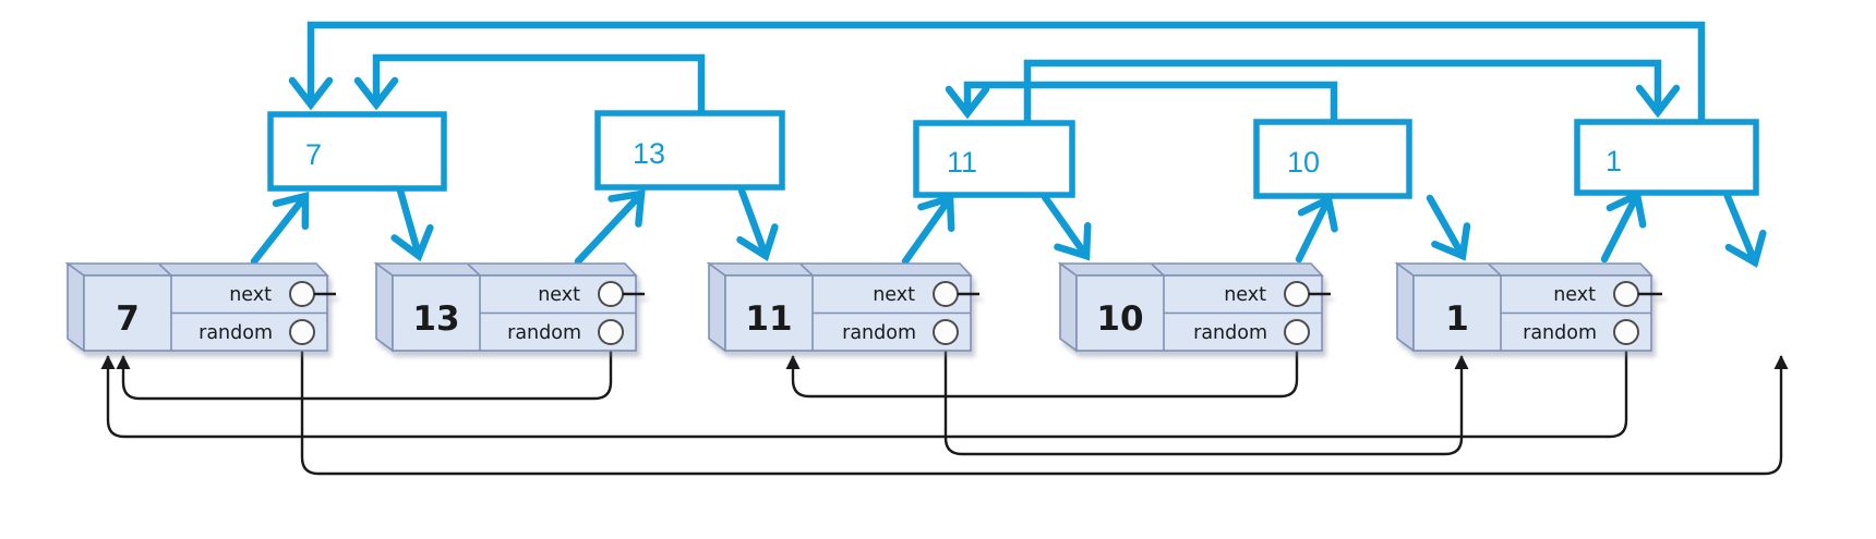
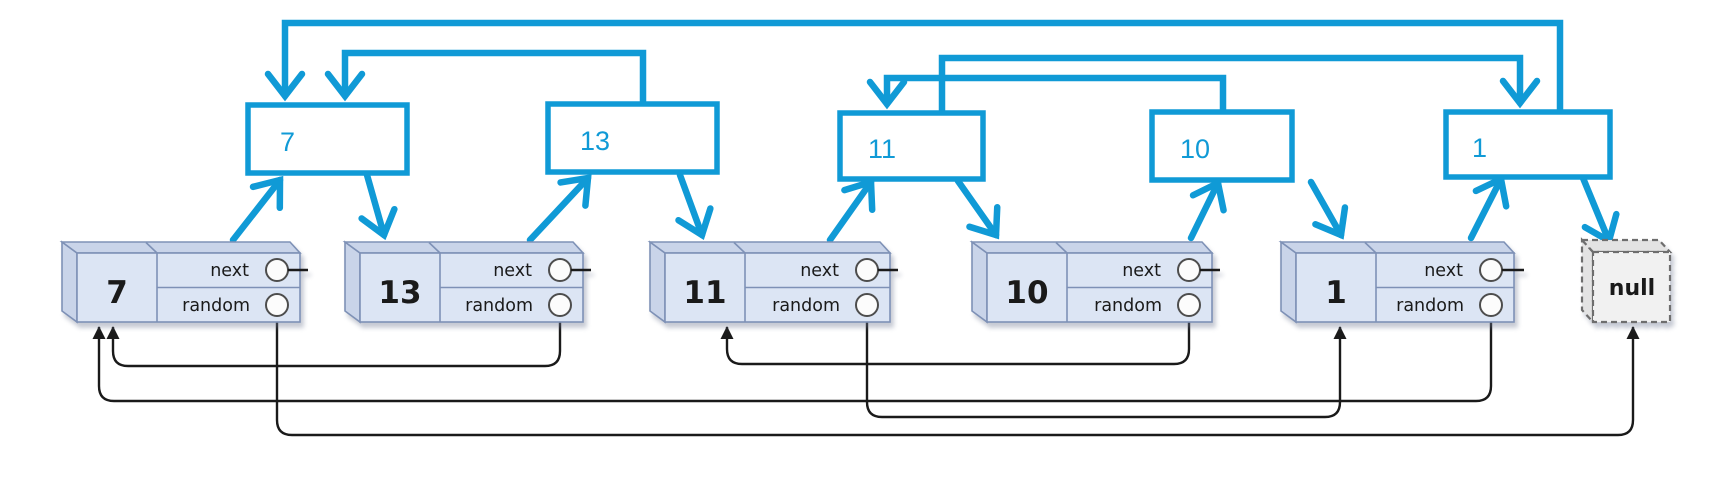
  7
  13
  11
  10
  1
  7
  next
  random
  13
  next
  random
  11
  next
  random
  10
  next
  random
  1
  next
  random
+ null
